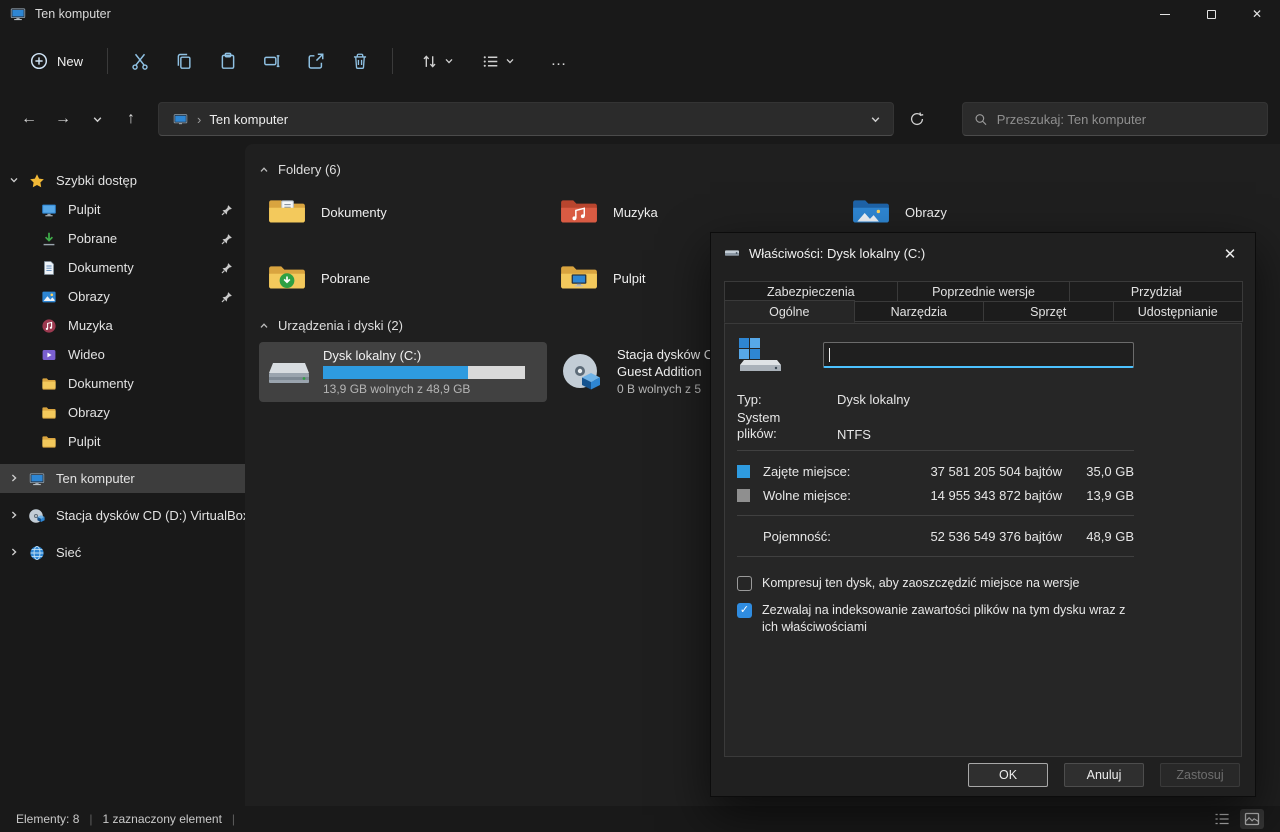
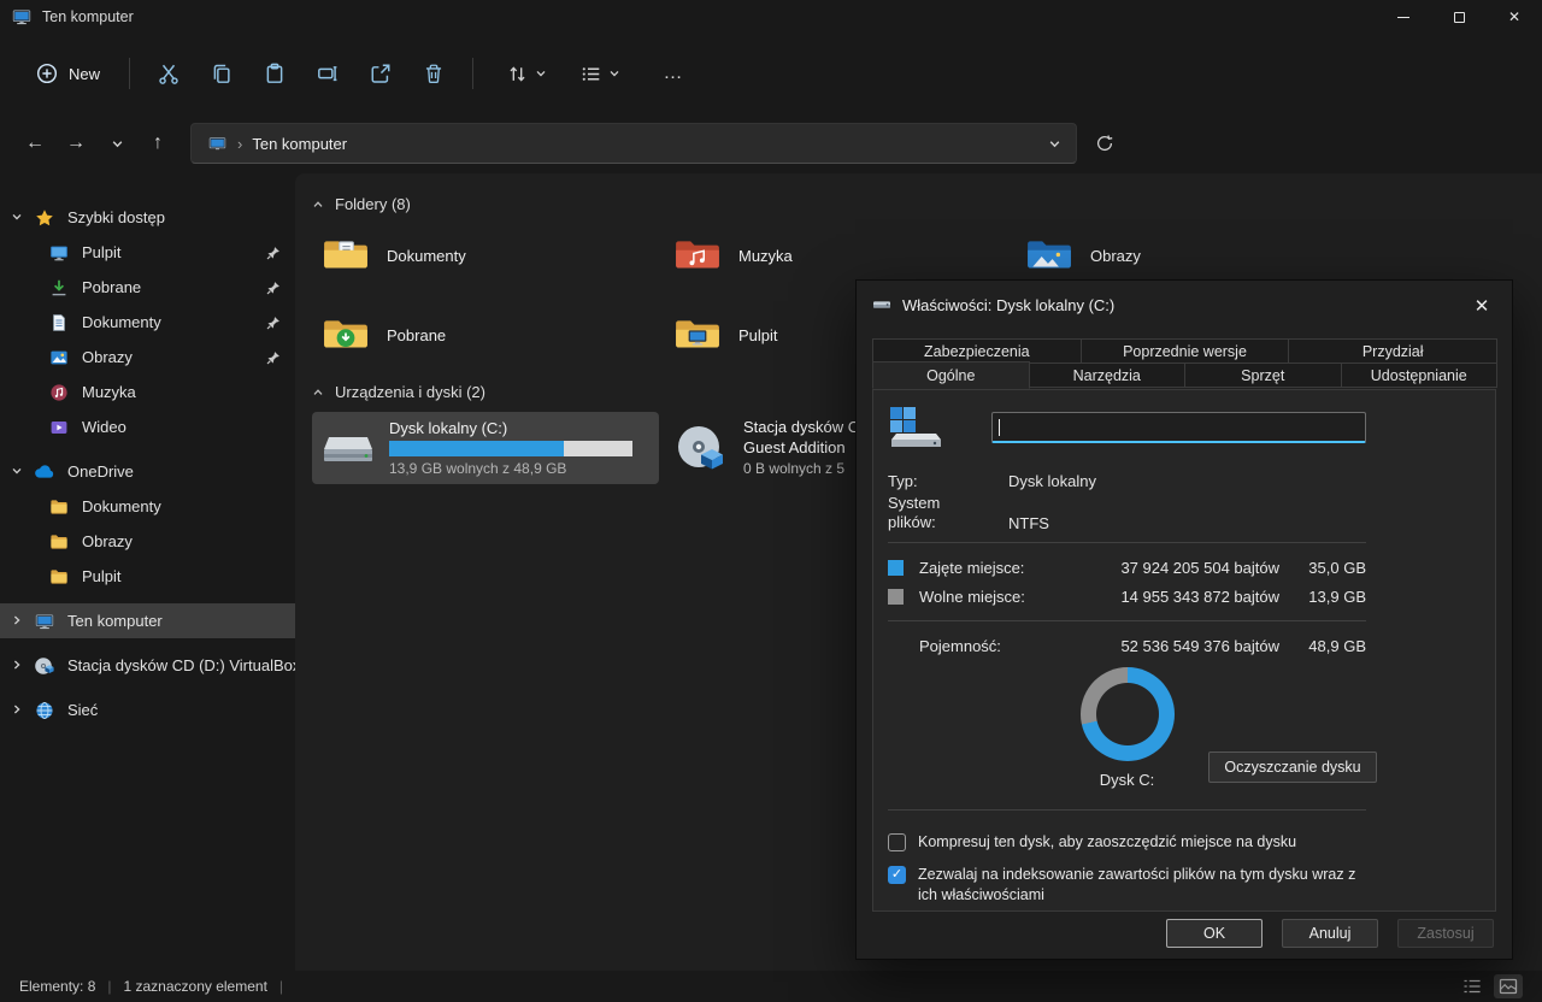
  Ten komputer
  ✕
  New
  …
  ←
  →
  ↑
  ›
  Ten komputer
- Przeszukaj: Ten komputer
  Szybki dostęp
  Pulpit
  Pobrane
  Dokumenty
  Obrazy
  Muzyka
  Wideo
+ OneDrive
  Dokumenty
  Obrazy
  Pulpit
  Ten komputer
  Stacja dysków CD (D:) VirtualBo
  Sieć
- Foldery (6)
+ Foldery (8)
  Dokumenty
  Muzyka
  Obrazy
  Pobrane
  Pulpit
  Urządzenia i dyski (2)
  Dysk lokalny (C:)
  13,9 GB wolnych z 48,9 GB
  Stacja dysków C
  Guest Addition
  0 B wolnych z 5
  Właściwości: Dysk lokalny (C:)
  ✕
  Zabezpieczenia
  Poprzednie wersje
  Przydział
  Ogólne
  Narzędzia
  Sprzęt
  Udostępnianie
  Typ:
  Dysk lokalny
  System plików:
  NTFS
  Zajęte miejsce:
- 37 581 205 504 bajtów
+ 37 924 205 504 bajtów
  35,0 GB
  Wolne miejsce:
  14 955 343 872 bajtów
  13,9 GB
  Pojemność:
  52 536 549 376 bajtów
  48,9 GB
+ Dysk C:
+ Oczyszczanie dysku
- Kompresuj ten dysk, aby zaoszczędzić miejsce na wersje
+ Kompresuj ten dysk, aby zaoszczędzić miejsce na dysku
  Zezwalaj na indeksowanie zawartości plików na tym dysku wraz z ich właściwościami
  OK
  Anuluj
  Zastosuj
  Elementy: 8
  |
  1 zaznaczony element
  |
